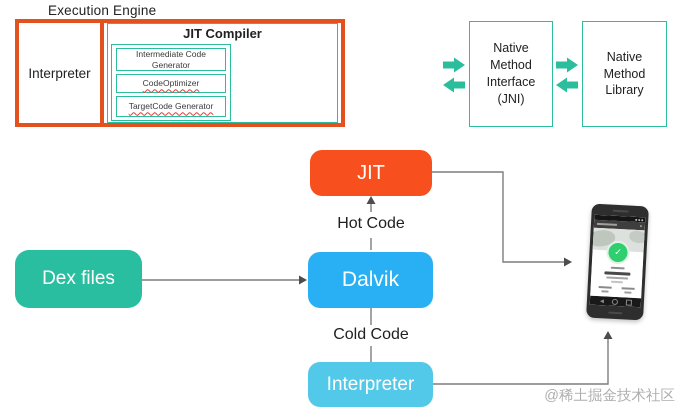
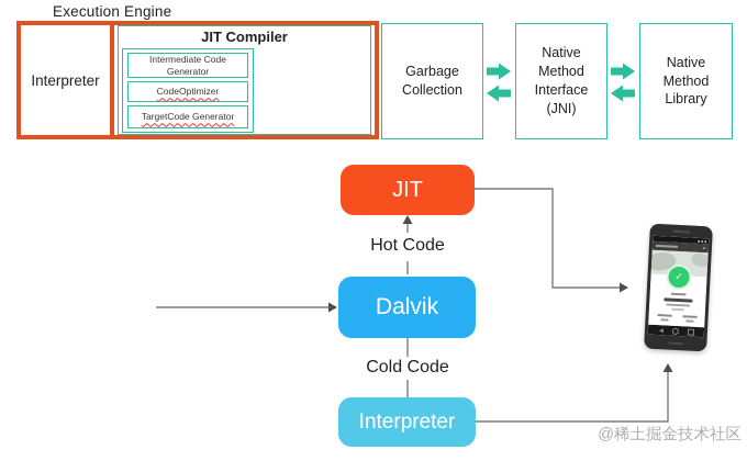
  Execution Engine
  Interpreter
  JIT Compiler
  Intermediate Code
  Generator
  CodeOptimizer
  TargetCode Generator
+ Garbage
+ Collection
  Native
  Method
  Interface
  (JNI)
  Native
  Method
  Library
  JIT
  Hot Code
  Dalvik
  Cold Code
  Interpreter
- Dex files
  @稀土掘金技术社区
